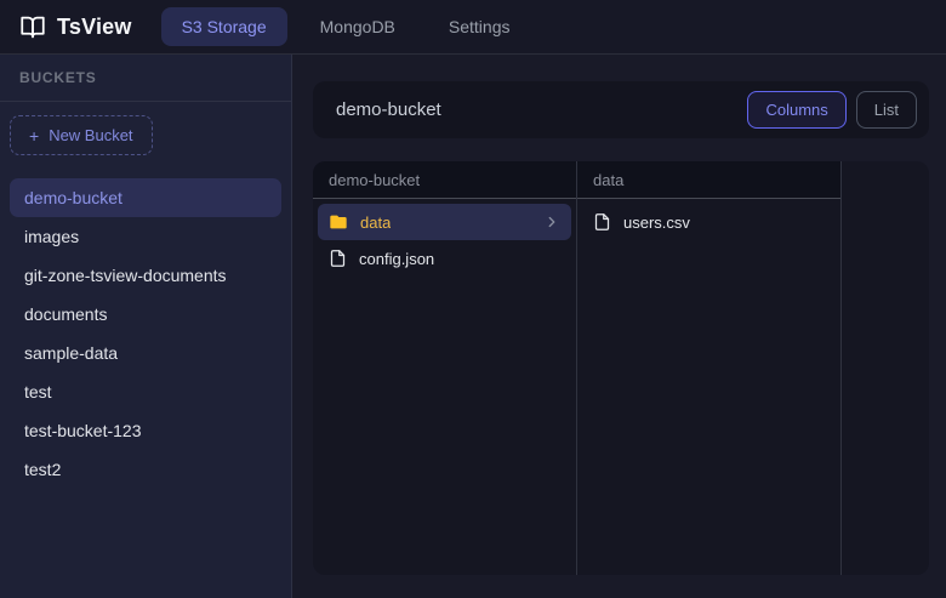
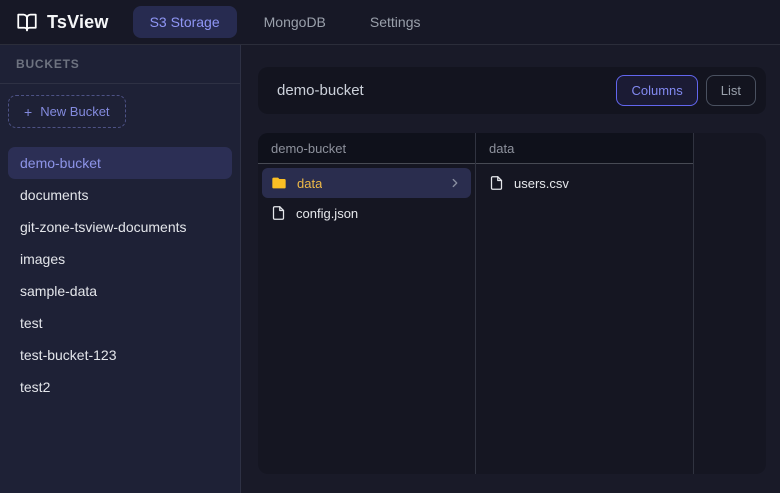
  TsView
  S3 Storage
  MongoDB
  Settings
  BUCKETS
  +
  New Bucket
  demo-bucket
- images
+ documents
  git-zone-tsview-documents
- documents
+ images
  sample-data
  test
  test-bucket-123
  test2
  demo-bucket
  Columns
  List
  demo-bucket
  data
  config.json
  data
  users.csv
